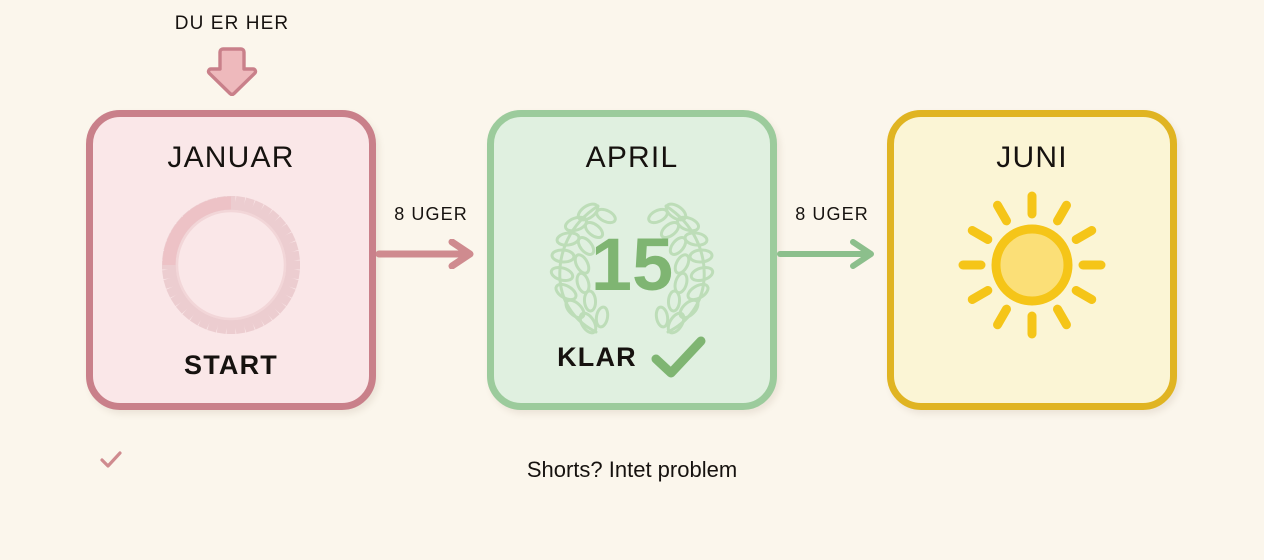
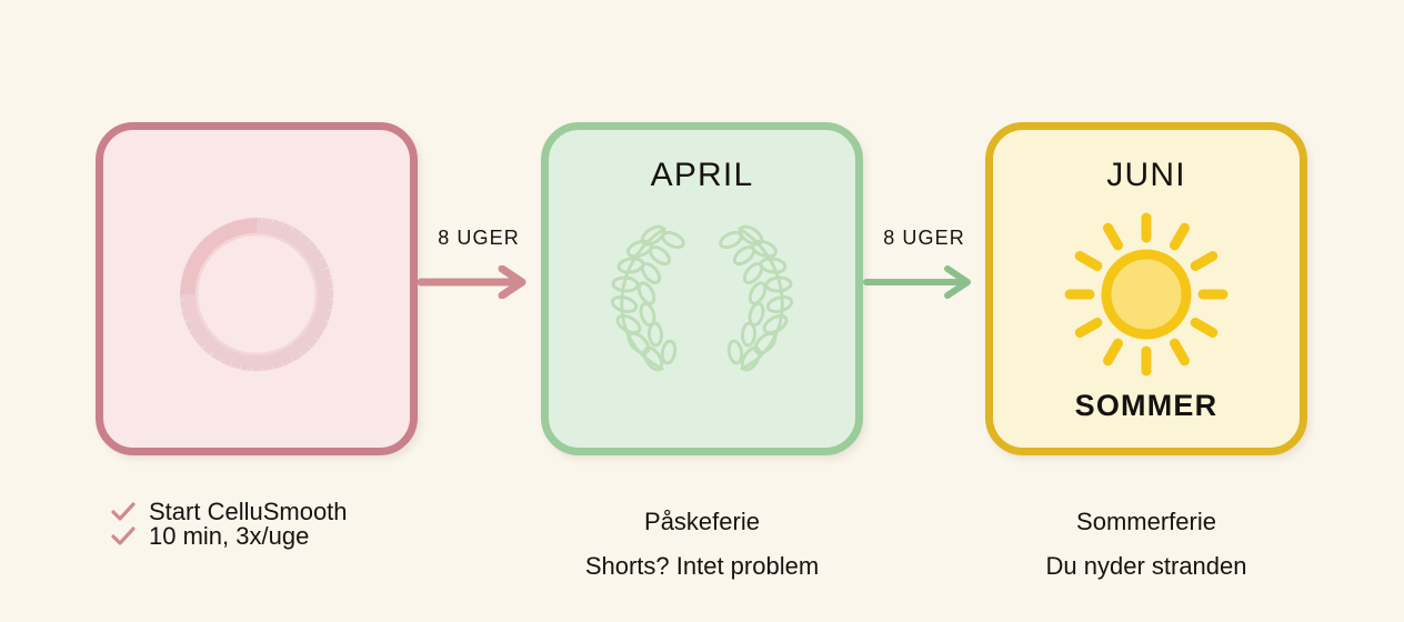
- DU ER HER
- JANUAR
- START
  8 UGER
  APRIL
- 15
- KLAR
  8 UGER
  JUNI
+ SOMMER
+ Start CelluSmooth
+ 10 min, 3x/uge
+ Påskeferie
  Shorts? Intet problem
+ Sommerferie
+ Du nyder stranden
